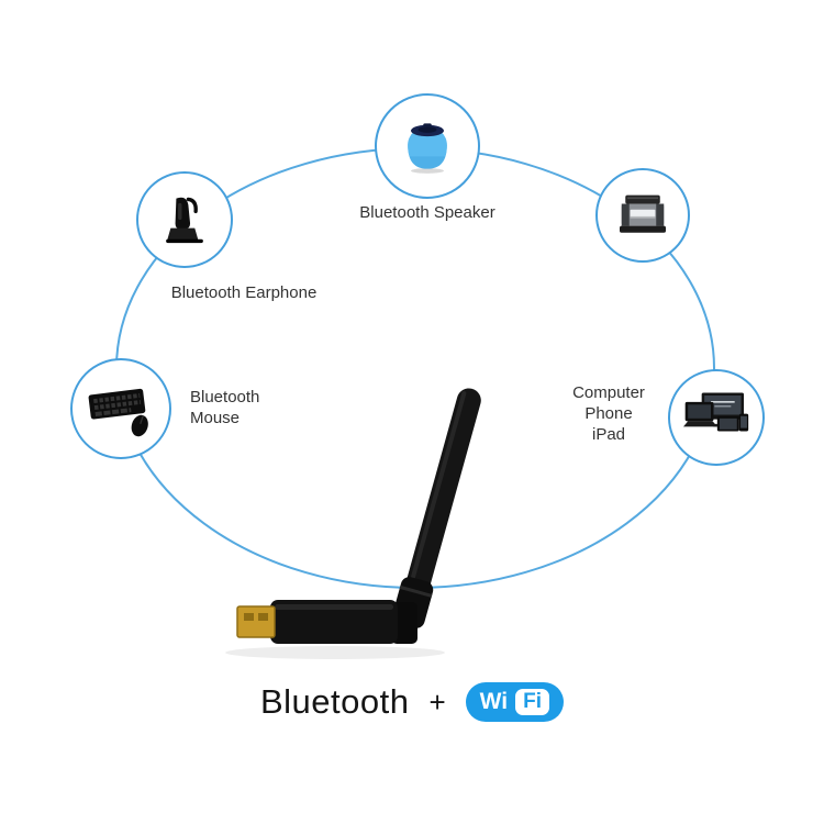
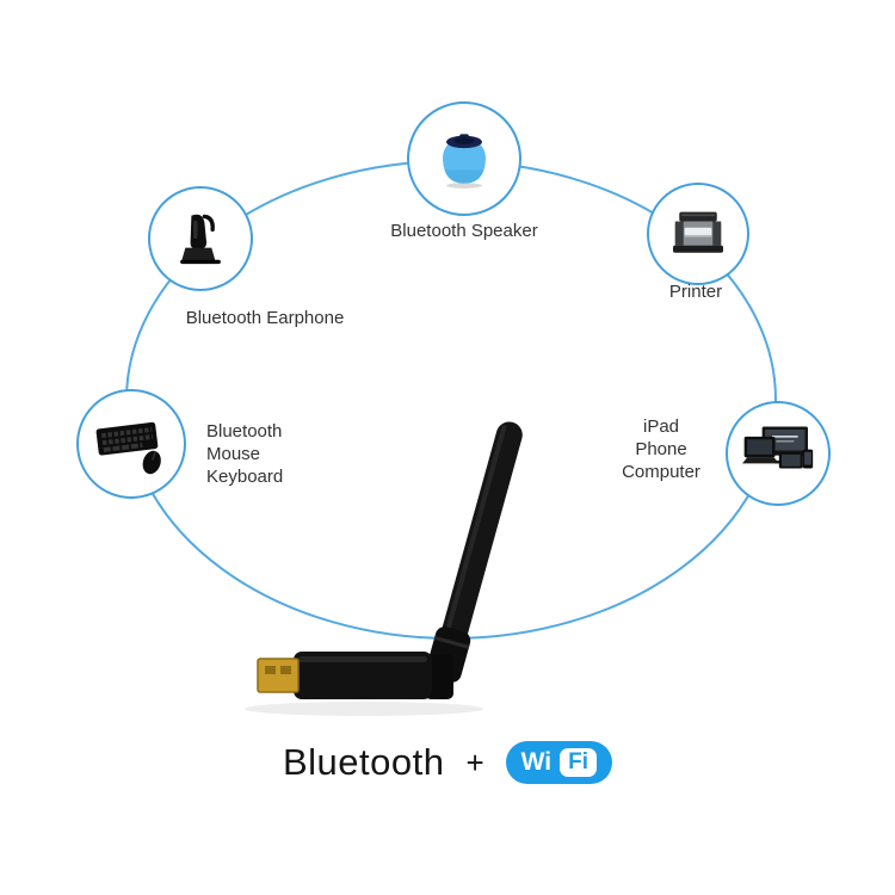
  Bluetooth Speaker
  Bluetooth Earphone
+ Printer
  Bluetooth
  Mouse
+ Keyboard
- Computer
+ iPad
  Phone
- iPad
+ Computer
  Bluetooth
  +
  Wi
  Fi
